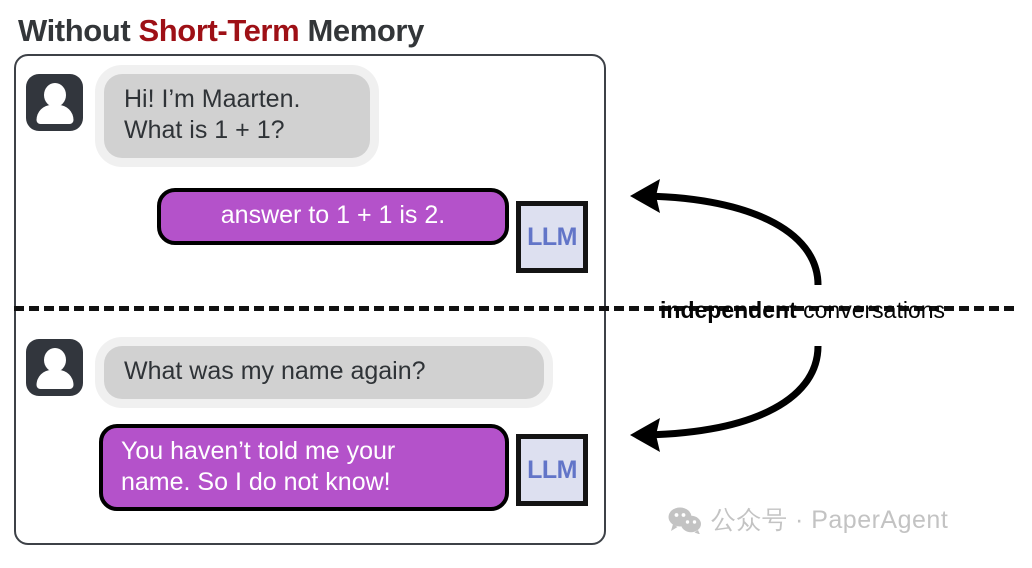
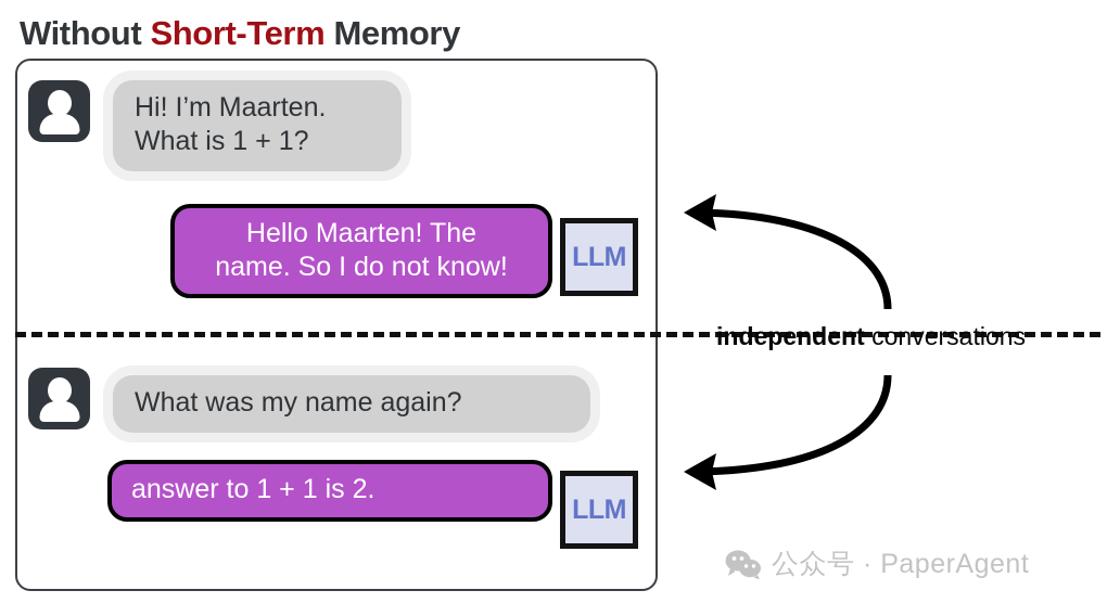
  Without Short-Term Memory
  Hi! I’m Maarten.
  What is 1 + 1?
+ Hello Maarten! The
- answer to 1 + 1 is 2.
+ name. So I do not know!
  LLM
  What was my name again?
- You haven’t told me your
- name. So I do not know!
+ answer to 1 + 1 is 2.
  LLM
  independent conversations
  公众号 · PaperAgent
